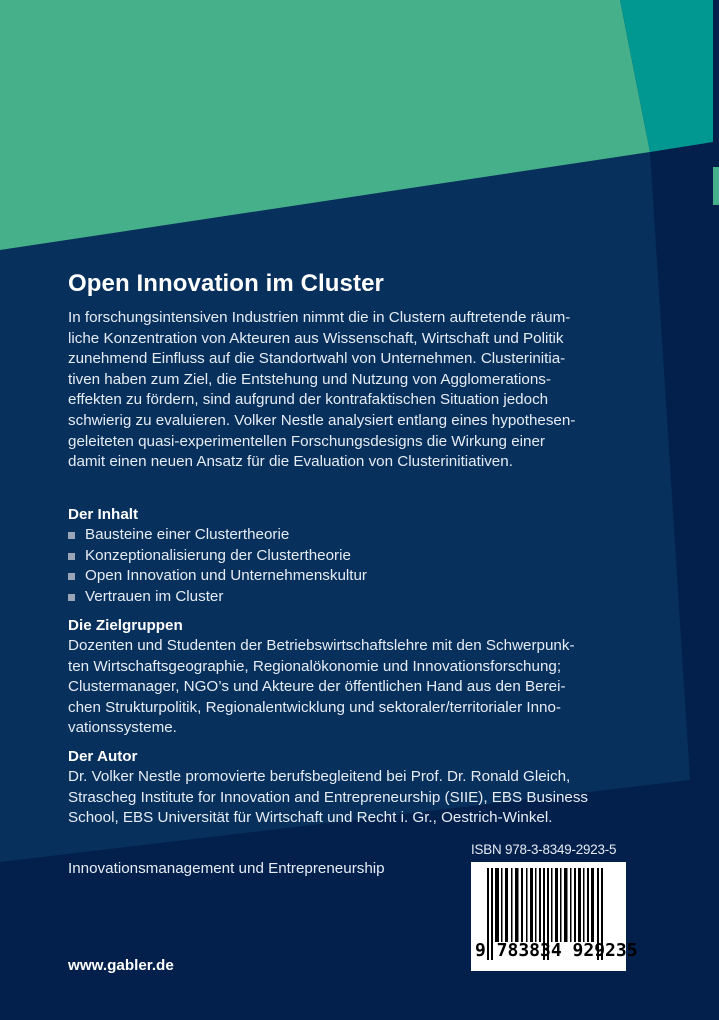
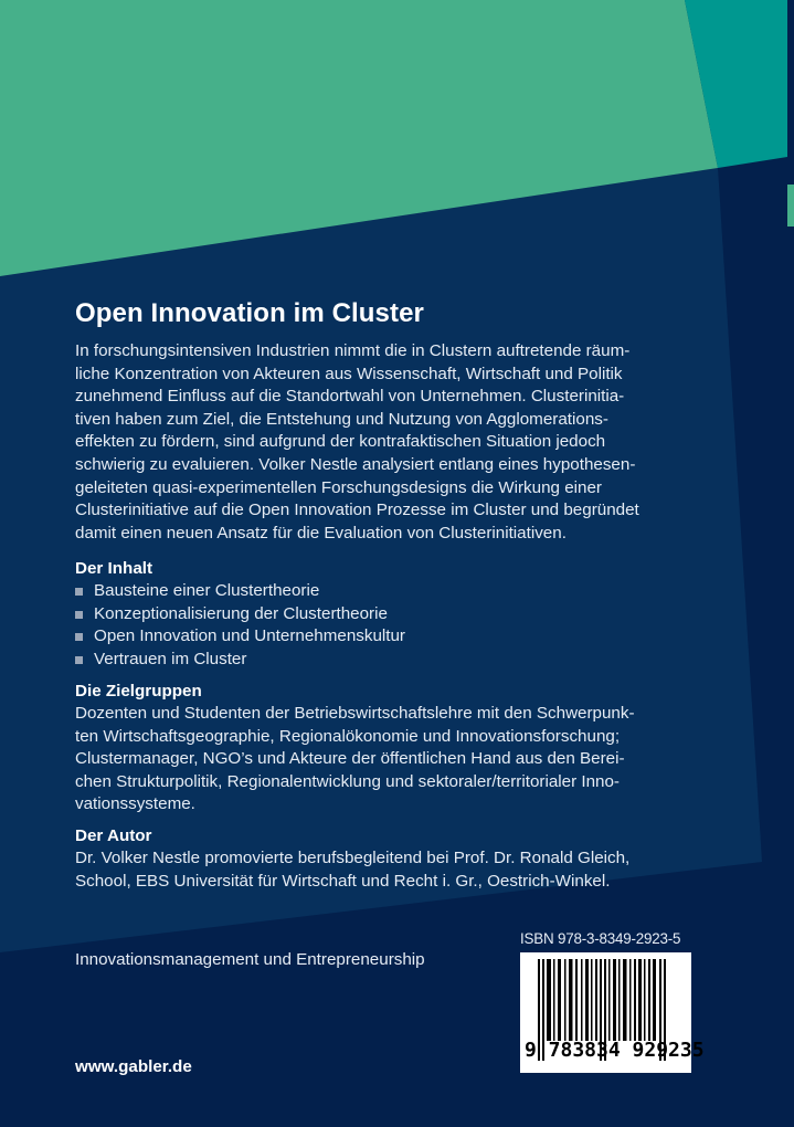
  Open Innovation im Cluster
  In forschungsintensiven Industrien nimmt die in Clustern auftretende räum-
  liche Konzentration von Akteuren aus Wissenschaft, Wirtschaft und Politik
  zunehmend Einfluss auf die Standortwahl von Unternehmen. Clusterinitia-
  tiven haben zum Ziel, die Entstehung und Nutzung von Agglomerations-
  effekten zu fördern, sind aufgrund der kontrafaktischen Situation jedoch
  schwierig zu evaluieren. Volker Nestle analysiert entlang eines hypothesen-
  geleiteten quasi-experimentellen Forschungsdesigns die Wirkung einer
+ Clusterinitiative auf die Open Innovation Prozesse im Cluster und begründet
  damit einen neuen Ansatz für die Evaluation von Clusterinitiativen.
  Der Inhalt
  Bausteine einer Clustertheorie
  Konzeptionalisierung der Clustertheorie
  Open Innovation und Unternehmenskultur
  Vertrauen im Cluster
  Die Zielgruppen
  Dozenten und Studenten der Betriebswirtschaftslehre mit den Schwerpunk-
  ten Wirtschaftsgeographie, Regionalökonomie und Innovationsforschung;
  Clustermanager, NGO’s und Akteure der öffentlichen Hand aus den Berei-
  chen Strukturpolitik, Regionalentwicklung und sektoraler/territorialer Inno-
  vationssysteme.
  Der Autor
  Dr. Volker Nestle promovierte berufsbegleitend bei Prof. Dr. Ronald Gleich,
- Strascheg Institute for Innovation and Entrepreneurship (SIIE), EBS Business
  School, EBS Universität für Wirtschaft und Recht i. Gr., Oestrich-Winkel.
  Innovationsmanagement und Entrepreneurship
  www.gabler.de
  ISBN 978-3-8349-2923-5
  9 783834 929235
